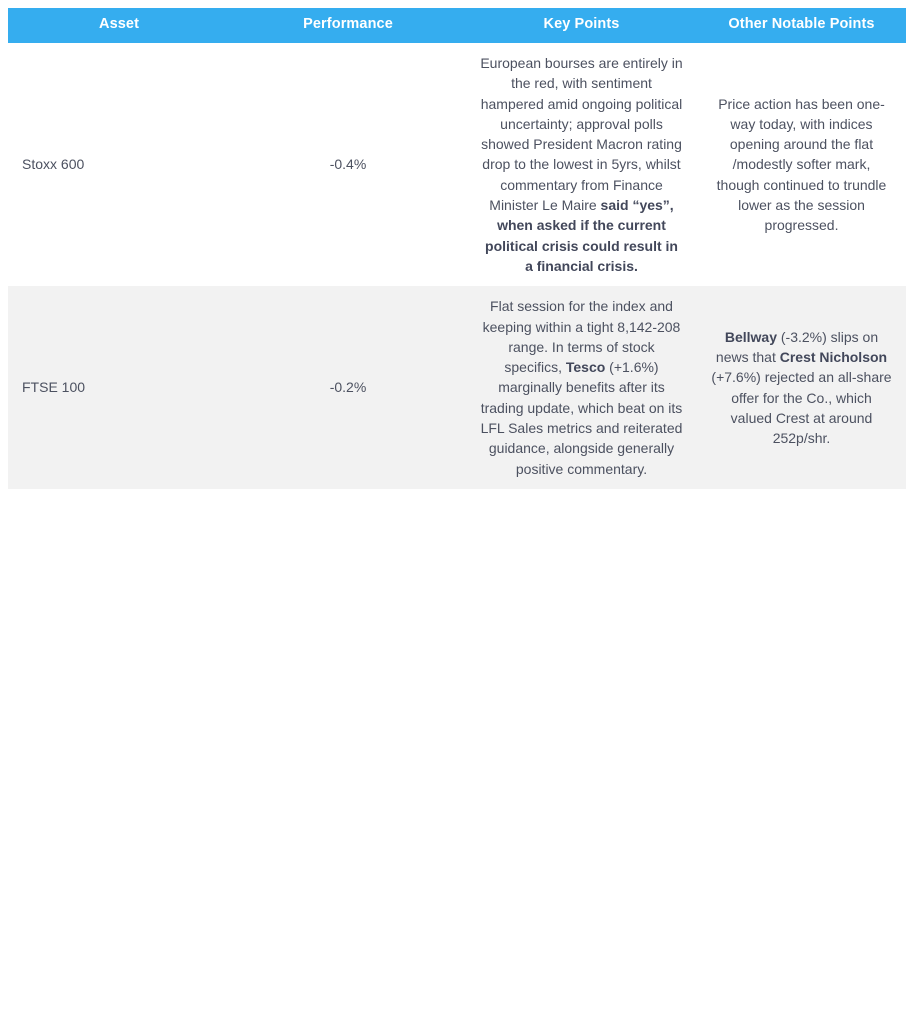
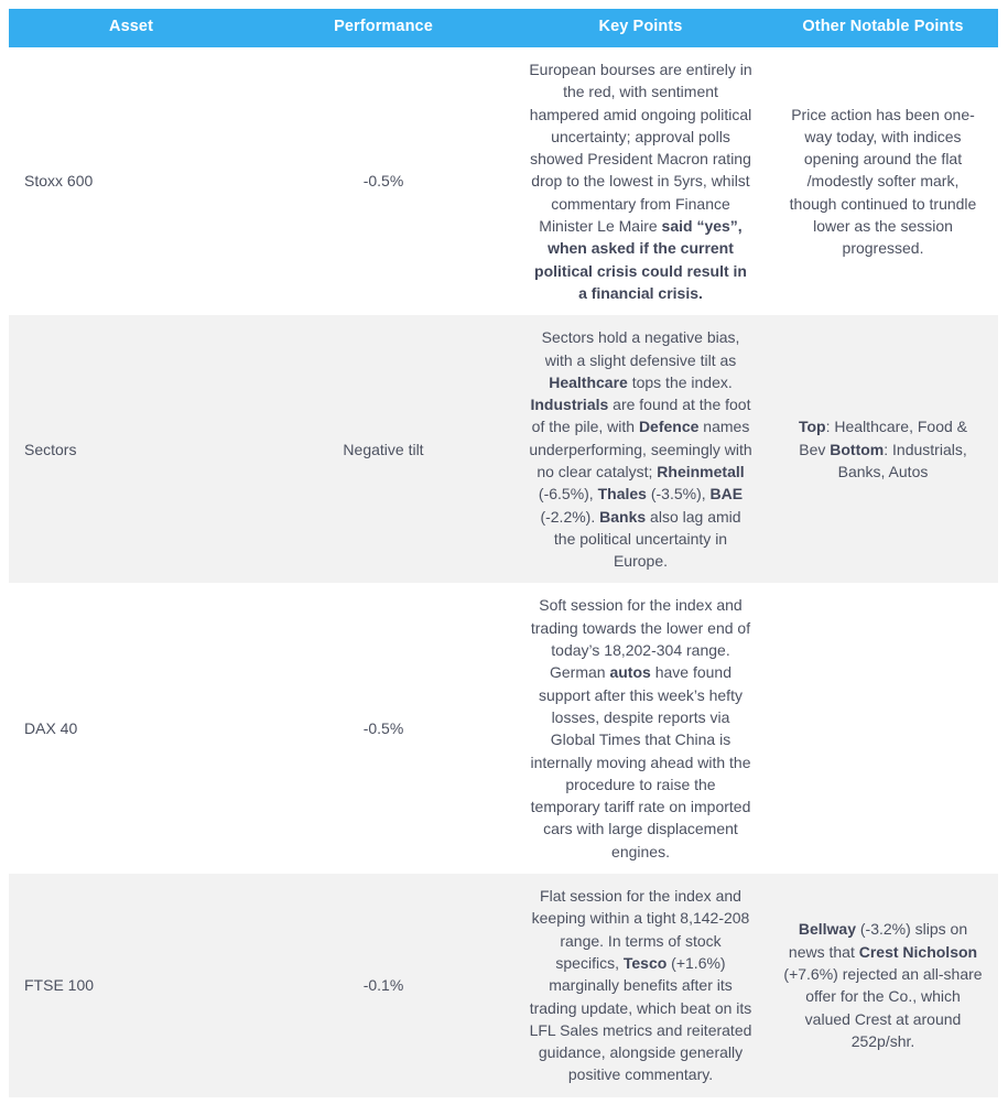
  Asset	Performance	Key Points	Other Notable Points
- Stoxx 600	-0.4%	European bourses are entirely in the red, with sentiment hampered amid ongoing political uncertainty; approval polls showed President Macron rating drop to the lowest in 5yrs, whilst commentary from Finance Minister Le Maire said “yes”, when asked if the current political crisis could result in a financial crisis.	Price action has been one-way today, with indices opening around the flat /modestly softer mark, though continued to trundle lower as the session progressed.
+ Stoxx 600	-0.5%	European bourses are entirely in the red, with sentiment hampered amid ongoing political uncertainty; approval polls showed President Macron rating drop to the lowest in 5yrs, whilst commentary from Finance Minister Le Maire said “yes”, when asked if the current political crisis could result in a financial crisis.	Price action has been one-way today, with indices opening around the flat /modestly softer mark, though continued to trundle lower as the session progressed.
+ Sectors	Negative tilt	Sectors hold a negative bias, with a slight defensive tilt as Healthcare tops the index. Industrials are found at the foot of the pile, with Defence names underperforming, seemingly with no clear catalyst; Rheinmetall (-6.5%), Thales (-3.5%), BAE (-2.2%). Banks also lag amid the political uncertainty in Europe.	Top: Healthcare, Food & Bev Bottom: Industrials, Banks, Autos
+ DAX 40	-0.5%	Soft session for the index and trading towards the lower end of today’s 18,202-304 range. German autos have found support after this week’s hefty losses, despite reports via Global Times that China is internally moving ahead with the procedure to raise the temporary tariff rate on imported cars with large displacement engines.
- FTSE 100	-0.2%	Flat session for the index and keeping within a tight 8,142-208 range. In terms of stock specifics, Tesco (+1.6%) marginally benefits after its trading update, which beat on its LFL Sales metrics and reiterated guidance, alongside generally positive commentary.	Bellway (-3.2%) slips on news that Crest Nicholson (+7.6%) rejected an all-share offer for the Co., which valued Crest at around 252p/shr.
+ FTSE 100	-0.1%	Flat session for the index and keeping within a tight 8,142-208 range. In terms of stock specifics, Tesco (+1.6%) marginally benefits after its trading update, which beat on its LFL Sales metrics and reiterated guidance, alongside generally positive commentary.	Bellway (-3.2%) slips on news that Crest Nicholson (+7.6%) rejected an all-share offer for the Co., which valued Crest at around 252p/shr.
